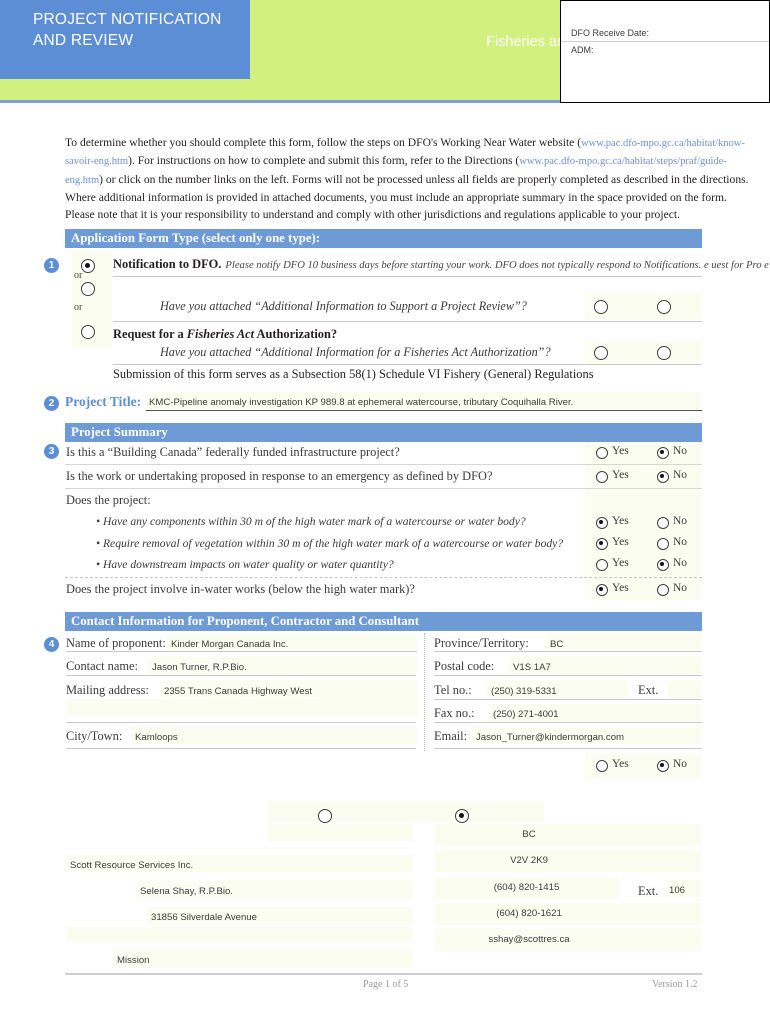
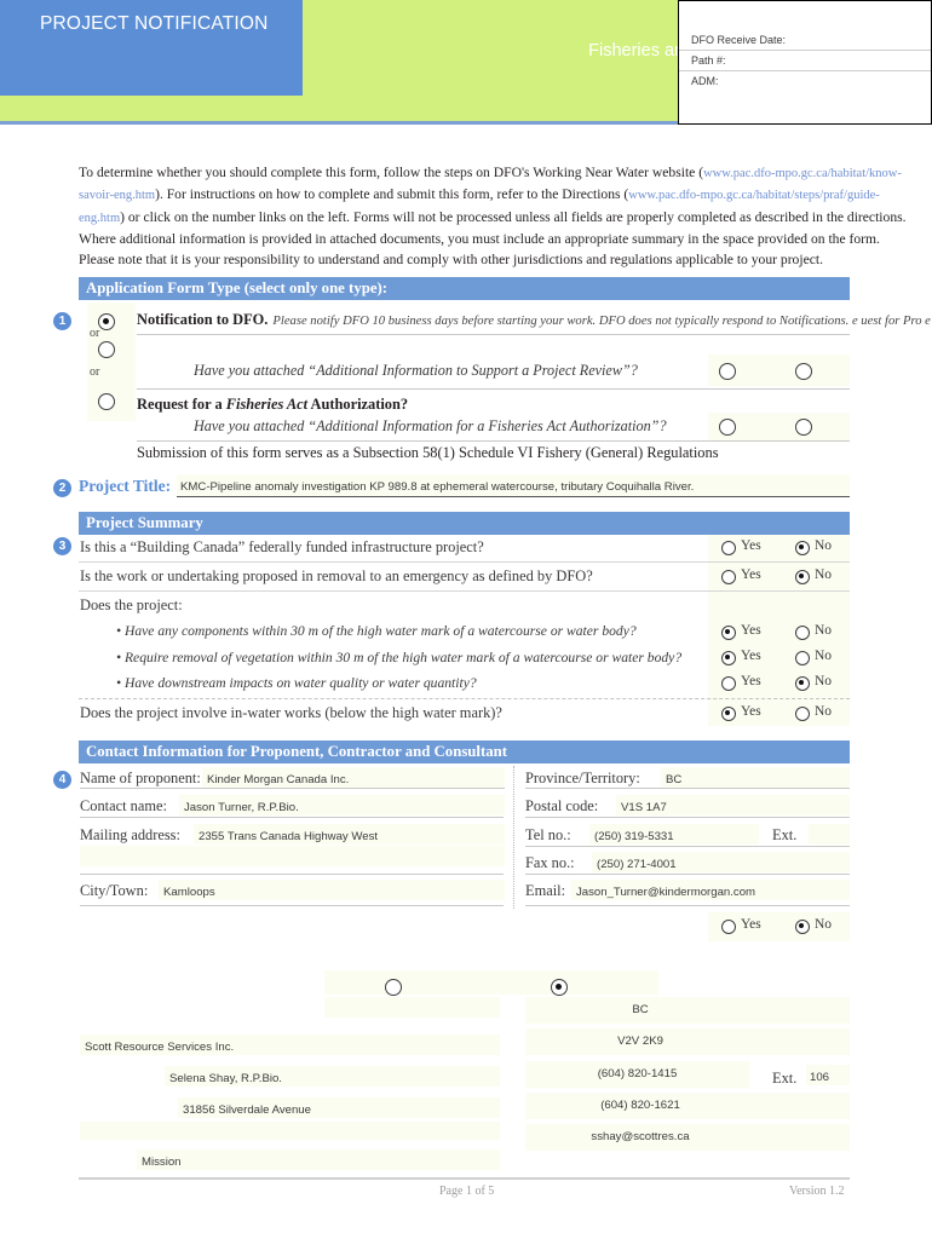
  PROJECT NOTIFICATION
- AND REVIEW
  DFO Receive Date:
+ Path #:
  ADM:
  To determine whether you should complete this form, follow the steps on DFO's Working Near Water website (www.pac.dfo-mpo.gc.ca/habitat/know-savoir-eng.htm). For instructions on how to complete and submit this form, refer to the Directions (www.pac.dfo-mpo.gc.ca/habitat/steps/praf/guide-eng.htm) or click on the number links on the left. Forms will not be processed unless all fields are properly completed as described in the directions. Where additional information is provided in attached documents, you must include an appropriate summary in the space provided on the form. Please note that it is your responsibility to understand and comply with other jurisdictions and regulations applicable to your project.
  Application Form Type (select only one type):
  1
  or
  or
  Notification to DFO. Please notify DFO 10 business days before starting your work. DFO does not typically respond to Notifications. e uest for Pro e
  Have you attached “Additional Information to Support a Project Review”?
  Request for a Fisheries Act Authorization?
  Have you attached “Additional Information for a Fisheries Act Authorization”?
  Submission of this form serves as a Subsection 58(1) Schedule VI Fishery (General) Regulations
  2
  Project Title:
  KMC-Pipeline anomaly investigation KP 989.8 at ephemeral watercourse, tributary Coquihalla River.
  Project Summary
  3
  Is this a “Building Canada” federally funded infrastructure project?
  Yes
  No
- Is the work or undertaking proposed in response to an emergency as defined by DFO?
+ Is the work or undertaking proposed in removal to an emergency as defined by DFO?
  Yes
  No
  Does the project:
  • Have any components within 30 m of the high water mark of a watercourse or water body?
  Yes
  No
  • Require removal of vegetation within 30 m of the high water mark of a watercourse or water body?
  Yes
  No
  • Have downstream impacts on water quality or water quantity?
  Yes
  No
  Does the project involve in-water works (below the high water mark)?
  Yes
  No
  Contact Information for Proponent, Contractor and Consultant
  4
  Name of proponent:
  Kinder Morgan Canada Inc.
  Contact name:
  Jason Turner, R.P.Bio.
  Mailing address:
  2355 Trans Canada Highway West
  City/Town:
  Kamloops
  Province/Territory:
  BC
  Postal code:
  V1S 1A7
  Tel no.:
  (250) 319-5331
  Ext.
  Fax no.:
  (250) 271-4001
  Email:
  Jason_Turner@kindermorgan.com
  Yes
  No
  Scott Resource Services Inc.
  Selena Shay, R.P.Bio.
  31856 Silverdale Avenue
  Mission
  BC
  V2V 2K9
  (604) 820-1415
  Ext.
  106
  (604) 820-1621
  sshay@scottres.ca
  Page 1 of 5
  Version 1.2
